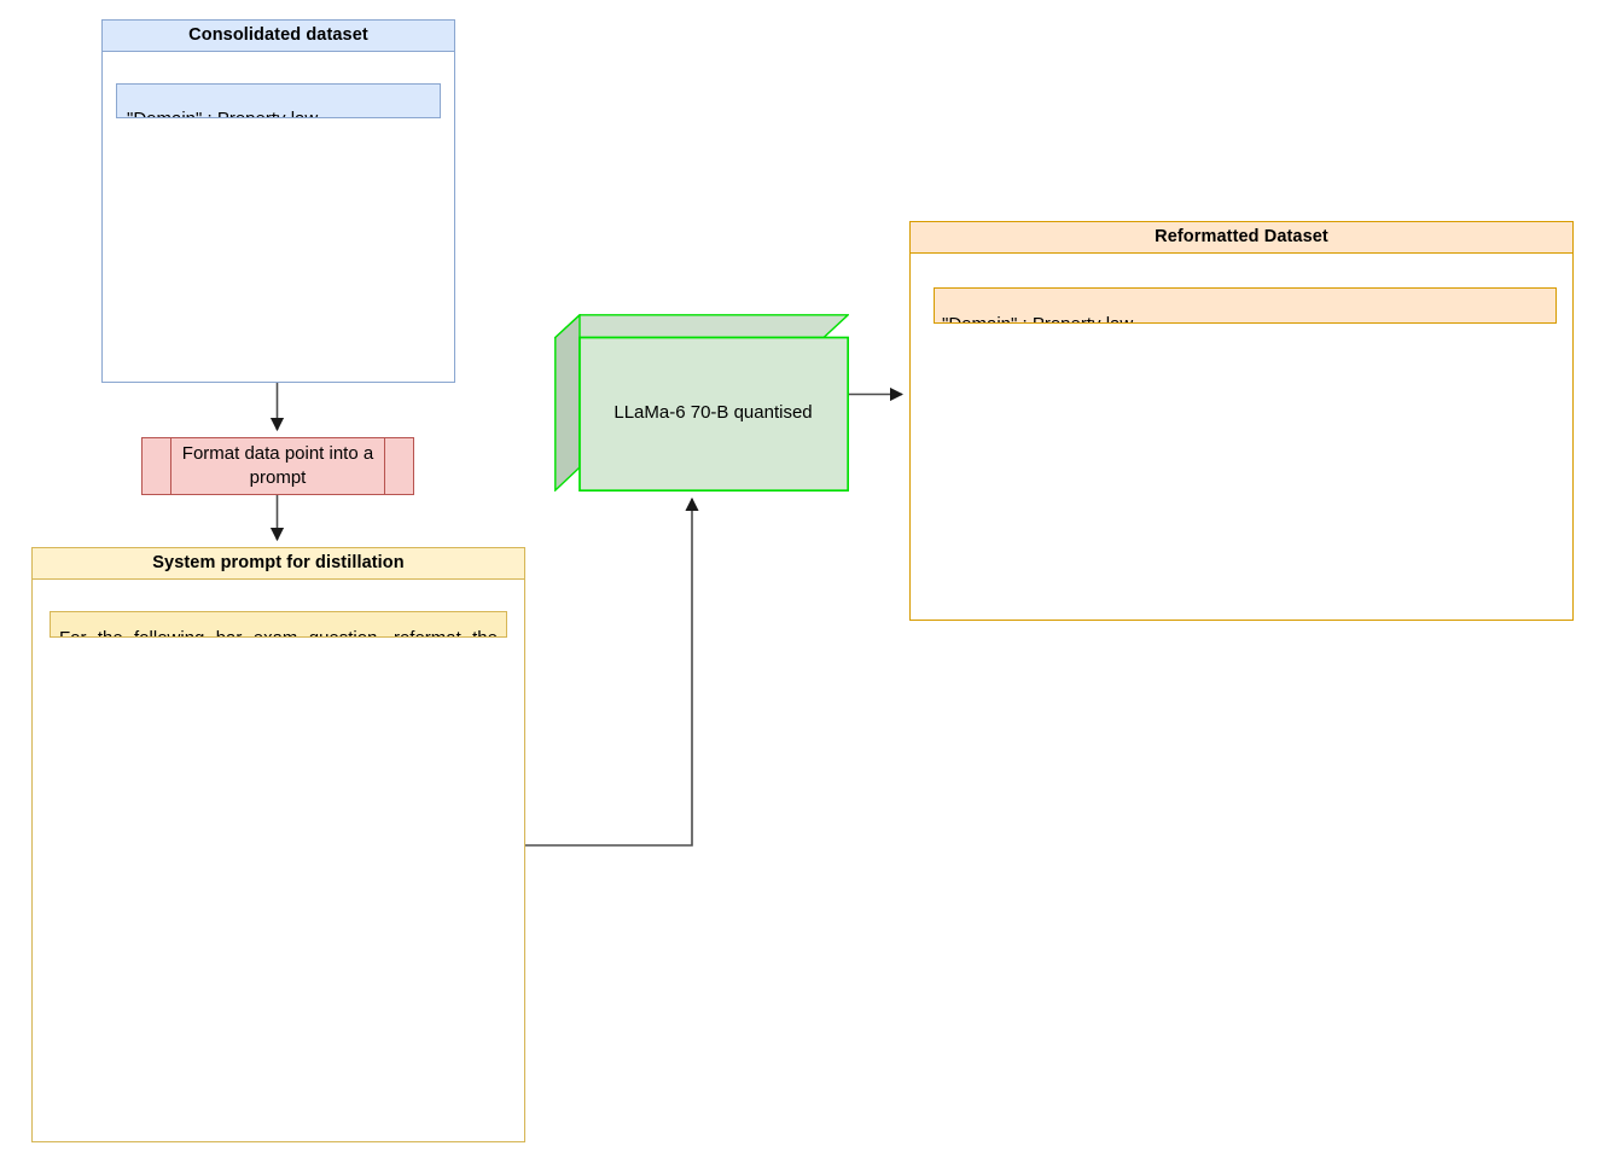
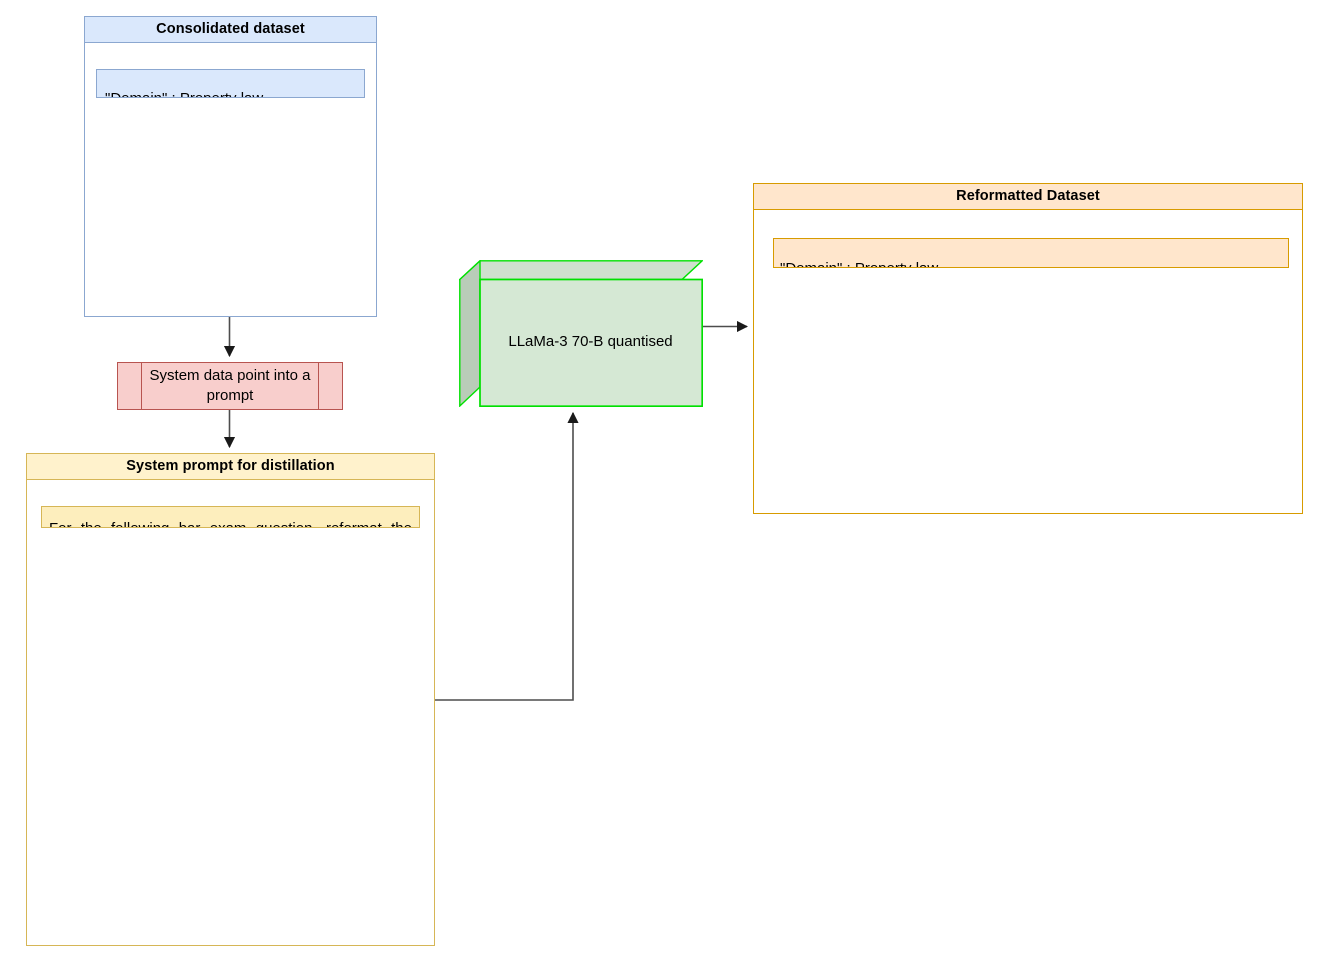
  Consolidated dataset
- Format data point into a prompt
+ System data point into a prompt
  System prompt for distillation
- LLaMa-6 70-B quantised
+ LLaMa-3 70-B quantised
  Reformatted Dataset
